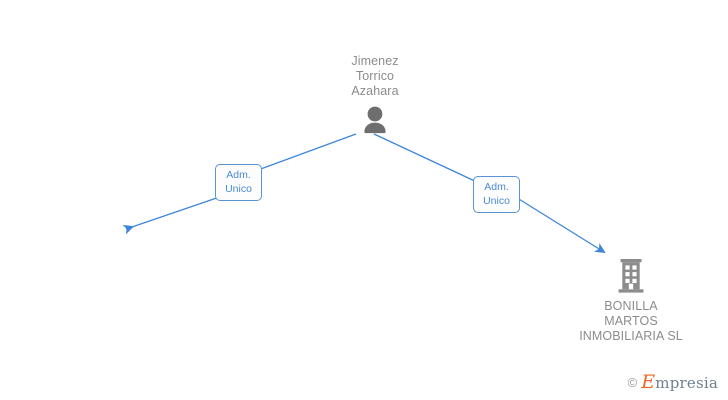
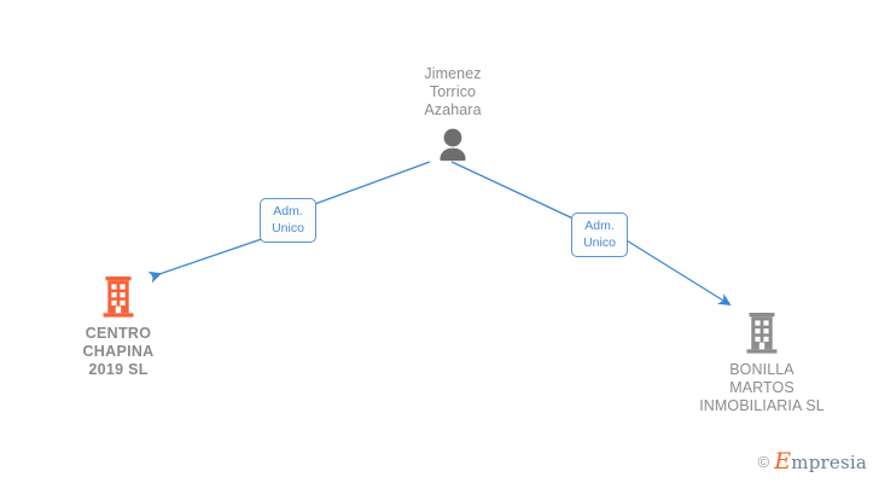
  Jimenez
  Torrico
  Azahara
+ CENTRO
+ CHAPINA
+ 2019 SL
  BONILLA
  MARTOS
  INMOBILIARIA SL
  Adm.
  Unico
  Adm.
  Unico
  ©
  Empresia
